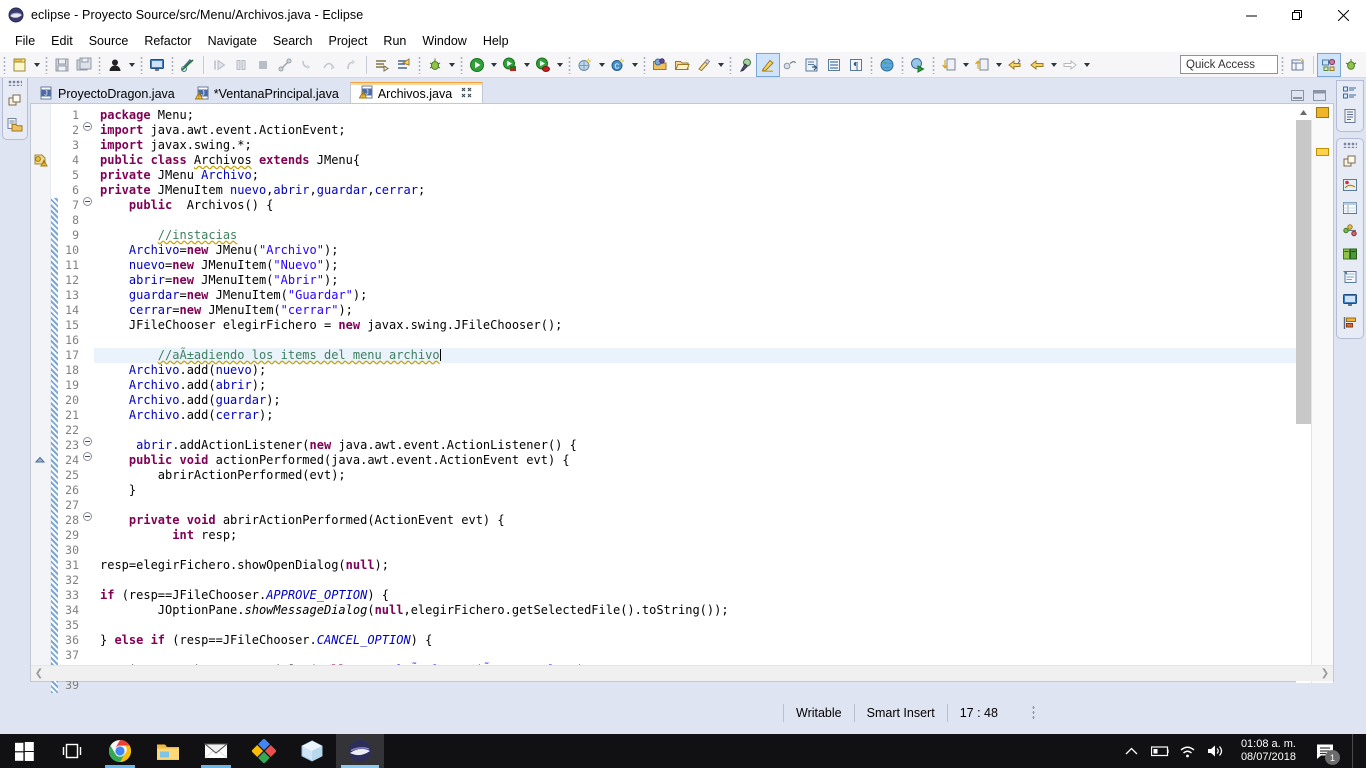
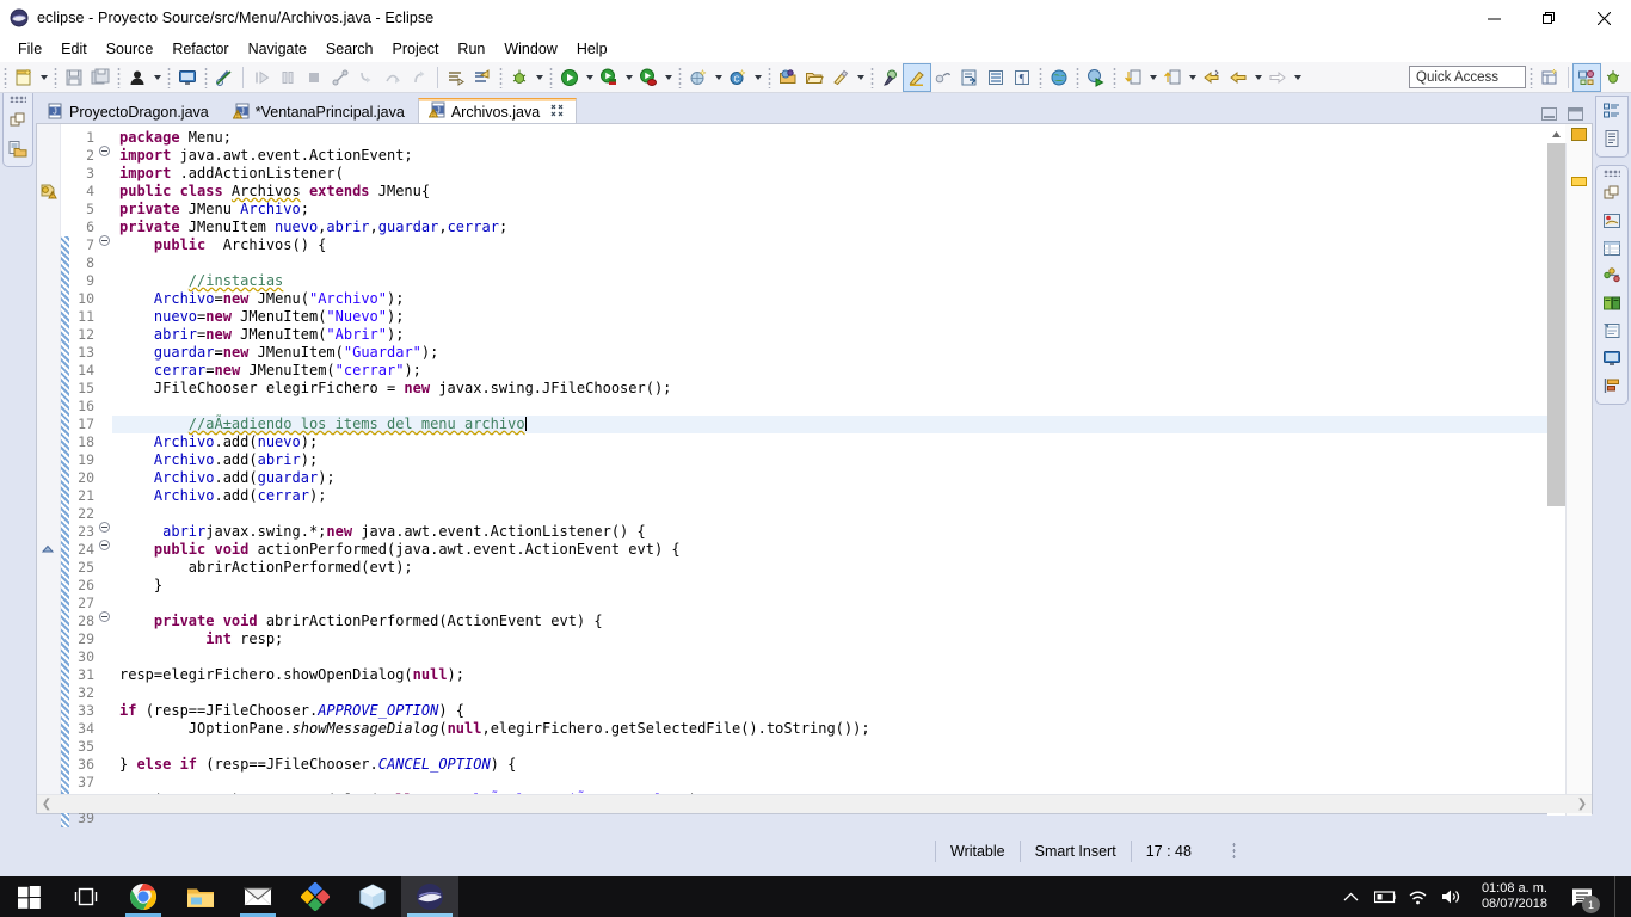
  eclipse - Proyecto Source/src/Menu/Archivos.java - Eclipse
  File
  Edit
  Source
  Refactor
  Navigate
  Search
  Project
  Run
  Window
  Help
  ¶
  Quick Access
  ProyectoDragon.java
  *VentanaPrincipal.java
  Archivos.java
  1
  2
  3
  4
  5
  6
  7
  8
  9
  10
  11
  12
  13
  14
  15
  16
  17
  18
  19
  20
  21
  22
  23
  24
  25
  26
  27
  28
  29
  30
  31
  32
  33
  34
  35
  36
  37
  39
  package Menu;
  import java.awt.event.ActionEvent;
- import javax.swing.*;
+ import .addActionListener(
  public class Archivos extends JMenu{
  private JMenu Archivo;
  private JMenuItem nuevo,abrir,guardar,cerrar;
  public Archivos() {
  //instacias
  Archivo=new JMenu("Archivo");
  nuevo=new JMenuItem("Nuevo");
  abrir=new JMenuItem("Abrir");
  guardar=new JMenuItem("Guardar");
  cerrar=new JMenuItem("cerrar");
  JFileChooser elegirFichero = new javax.swing.JFileChooser();
  //aÃ±adiendo los items del menu archivo
  Archivo.add(nuevo);
  Archivo.add(abrir);
  Archivo.add(guardar);
  Archivo.add(cerrar);
- abrir.addActionListener(new java.awt.event.ActionListener() {
+ abrirjavax.swing.*;new java.awt.event.ActionListener() {
  public void actionPerformed(java.awt.event.ActionEvent evt) {
  abrirActionPerformed(evt);
  }
  private void abrirActionPerformed(ActionEvent evt) {
  int resp;
  resp=elegirFichero.showOpenDialog(null);
  if (resp==JFileChooser.APPROVE_OPTION) {
  JOptionPane.showMessageDialog(null,elegirFichero.getSelectedFile().toString());
  } else if (resp==JFileChooser.CANCEL_OPTION) {
  ❮
  ❯
  Writable
  Smart Insert
  17 : 48
  01:08 a. m.
  08/07/2018
  1
